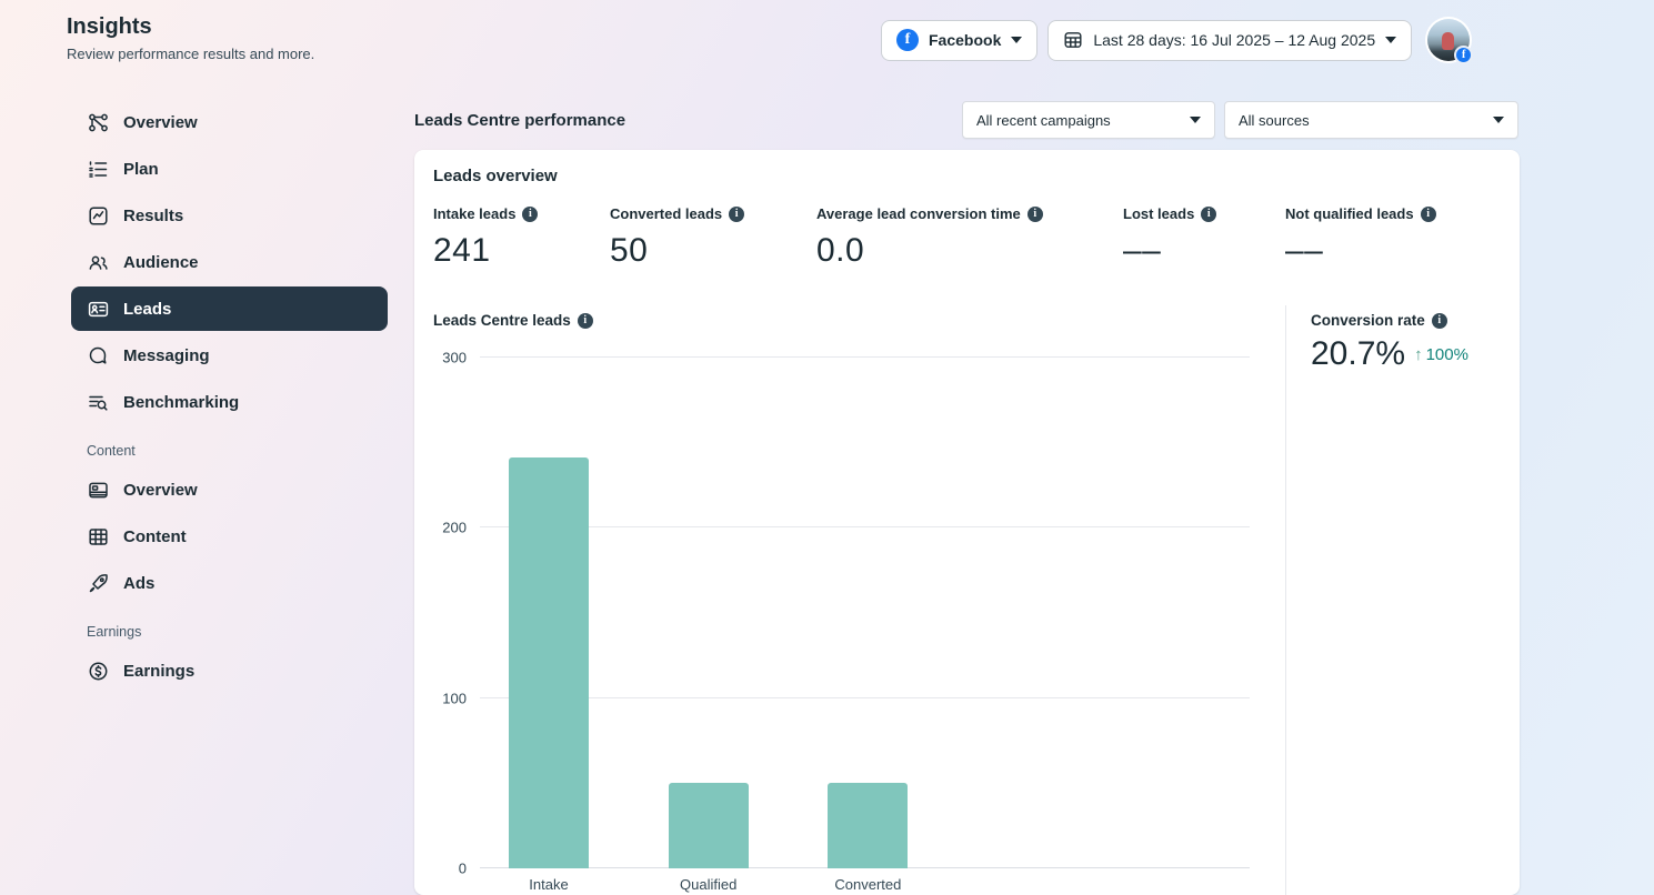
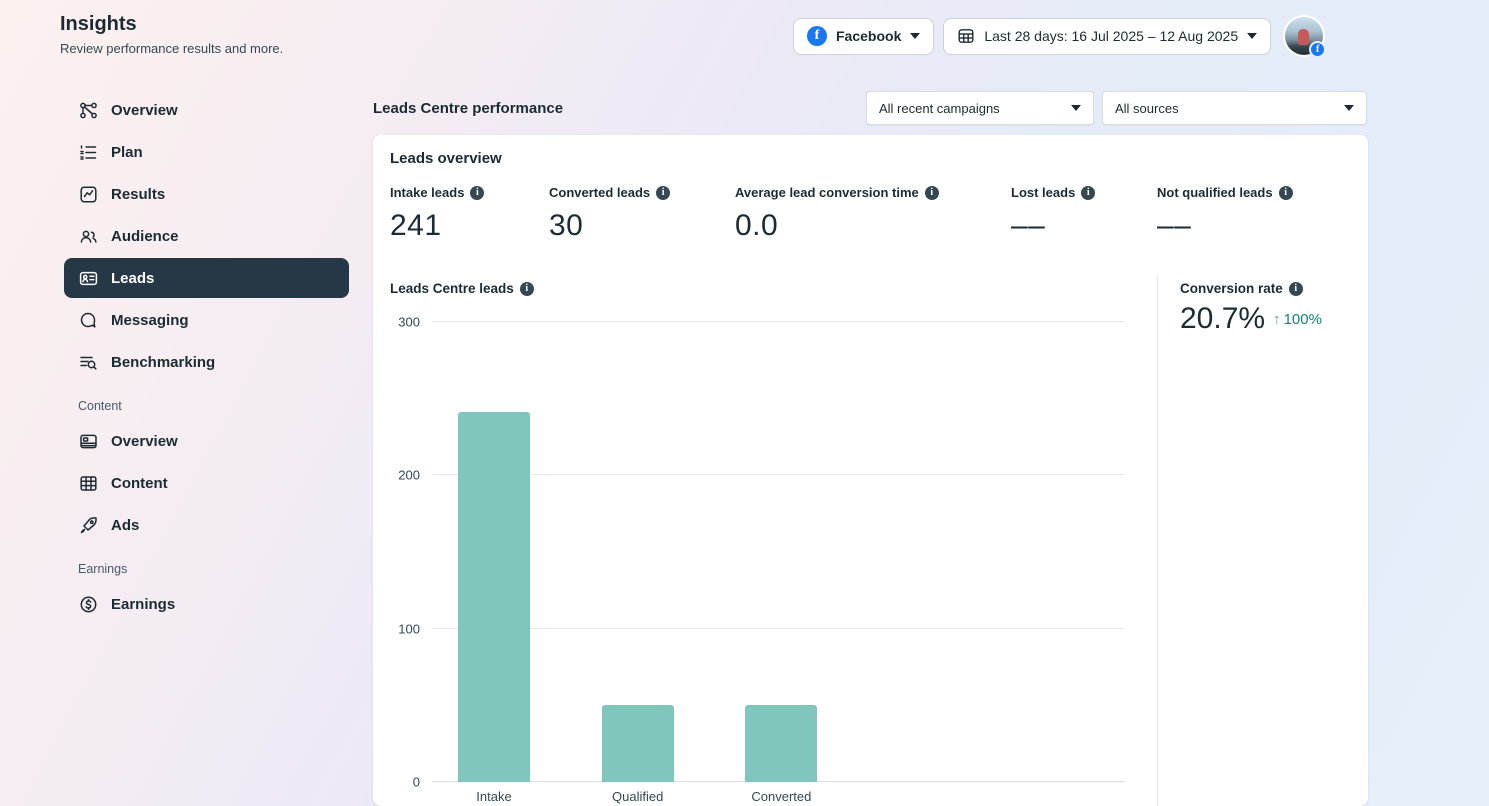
  Insights
  Review performance results and more.
  f
  Facebook
  Last 28 days: 16 Jul 2025 – 12 Aug 2025
  f
  Overview
  Plan
  Results
  Audience
  Leads
  Messaging
  Benchmarking
  Content
  Overview
  Content
  Ads
  Earnings
  Earnings
  Leads Centre performance
  All recent campaigns
  All sources
  Leads overview
  Intake leads
  i
  241
  Converted leads
  i
- 50
+ 30
  Average lead conversion time
  i
  0.0
  Lost leads
  i
  ––
  Not qualified leads
  i
  ––
  Leads Centre leads
  i
  0
  100
  200
  300
  Intake
  Qualified
  Converted
  Conversion rate
  i
  20.7%
  ↑
  100%
